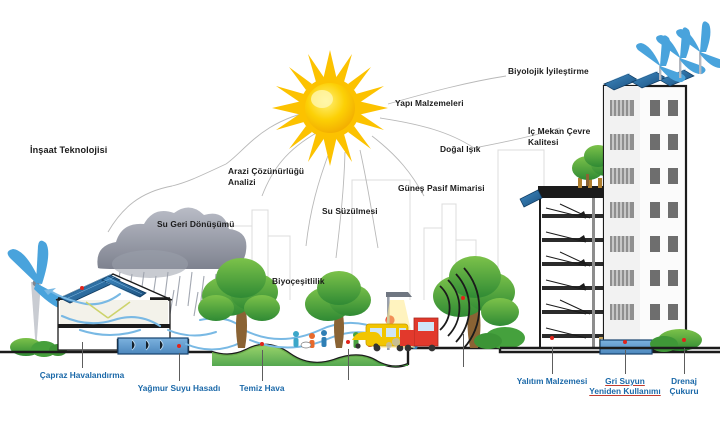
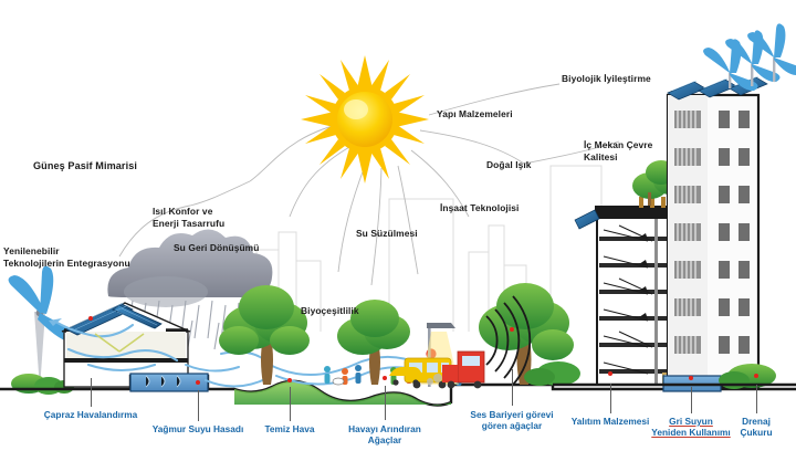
- İnşaat Teknolojisi
+ Güneş Pasif Mimarisi
+ Yenilenebilir
+ Teknolojilerin Entegrasyonu
+ Isıl Konfor ve
+ Enerji Tasarrufu
  Su Geri Dönüşümü
- Arazi Çözünürlüğü
- Analizi
  Su Süzülmesi
  Biyoçeşitlilik
  Yapı Malzemeleri
  Doğal Işık
- Güneş Pasif Mimarisi
+ İnşaat Teknolojisi
  Biyolojik İyileştirme
  İç Mekan Çevre
  Kalitesi
  Çapraz Havalandırma
  Yağmur Suyu Hasadı
  Temiz Hava
+ Havayı Arındıran
+ Ağaçlar
+ Ses Bariyeri görevi
+ gören ağaçlar
  Yalıtım Malzemesi
  Gri Suyun
  Yeniden Kullanımı
  Drenaj Çukuru
